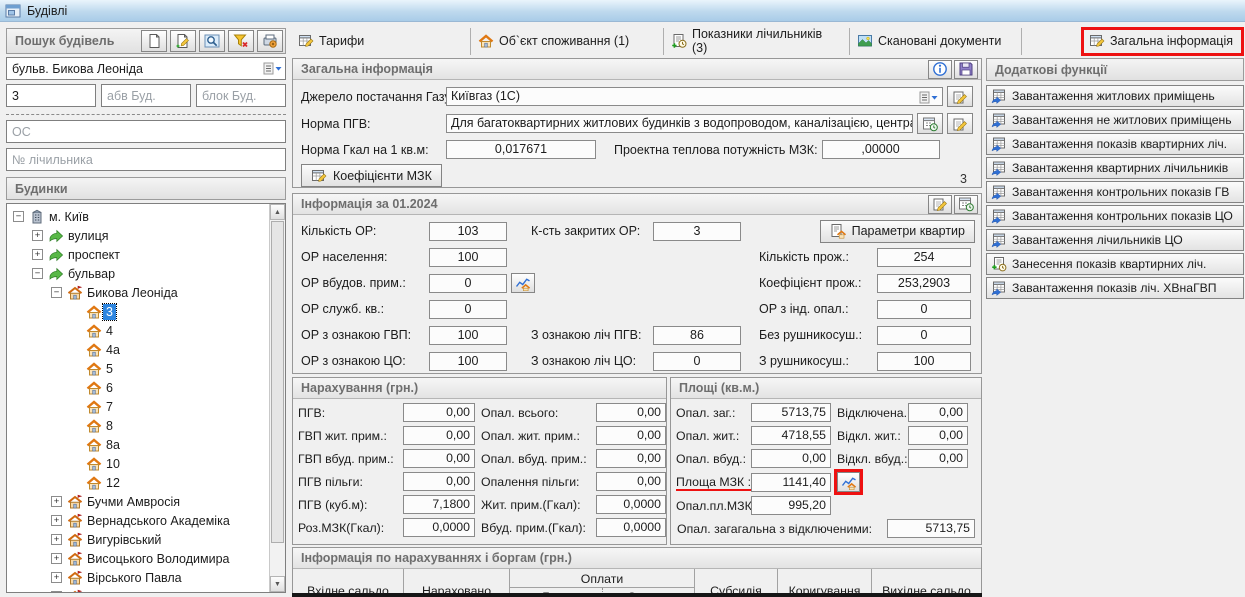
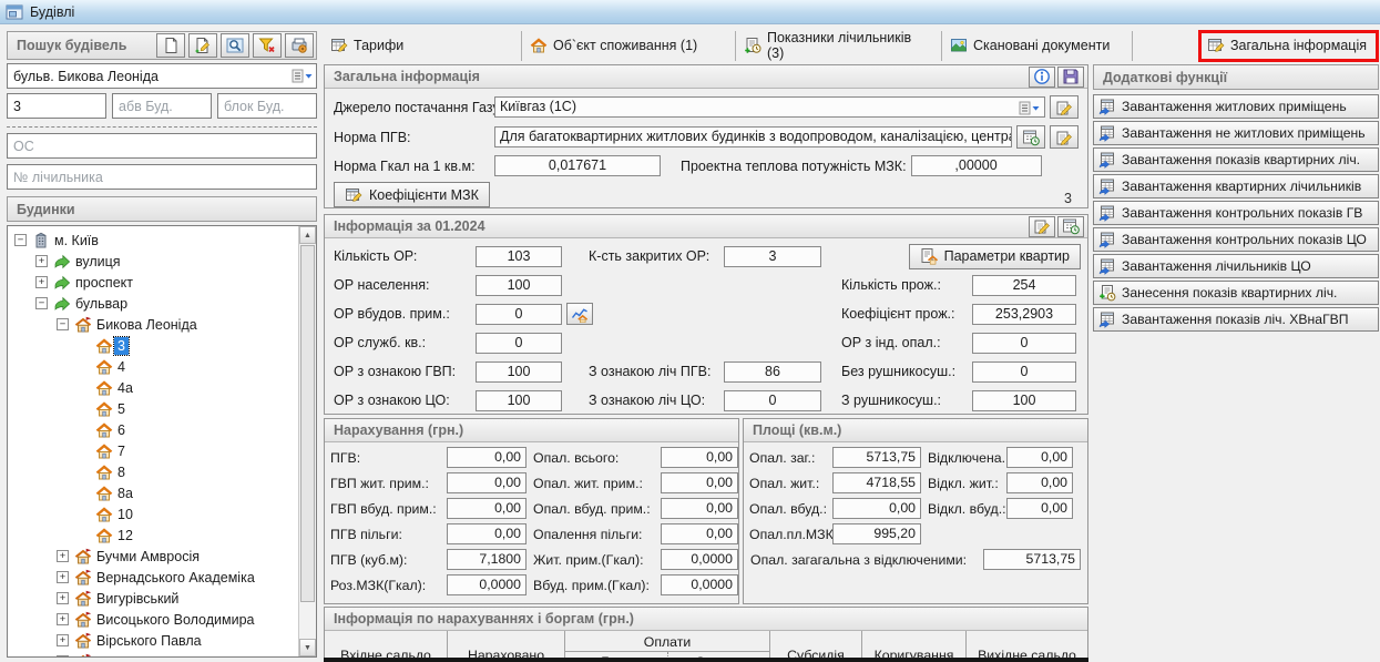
  Будівлі
  Пошук будівель
  бульв. Бикова Леоніда
  3
  абв Буд.
  блок Буд.
  ОС
  № лічильника
  Будинки
  −
  м. Київ
  +
  вулиця
  +
  проспект
  −
  бульвар
  −
  Бикова Леоніда
  3
  4
  4а
  5
  6
  7
  8
  8а
  10
  12
  +
  Бучми Амвросія
  +
  Вернадського Академіка
  +
  Вигурівський
  +
  Висоцького Володимира
  +
  Вірського Павла
  Тарифи
  Об`єкт споживання (1)
  Показники лічильників (3)
  Скановані документи
  Загальна інформація
  Загальна інформація
  Джерело постачання Газ
  Київгаз (1С)
  Норма ПГВ:
  Для багатоквартирних житлових будинків з водопроводом, каналізацією, центр
  Норма Гкал на 1 кв.м:
  0,017671
  Проектна теплова потужність МЗК:
  ,00000
  Коефіцієнти МЗК
  3
  Інформація за 01.2024
  Кількість ОР:
  103
  ОР населення:
  100
  ОР вбудов. прим.:
  0
  ОР служб. кв.:
  0
  ОР з ознакою ГВП:
  100
  ОР з ознакою ЦО:
  100
  К-сть закритих ОР:
  3
  З ознакою ліч ПГВ:
  86
  З ознакою ліч ЦО:
  0
  Параметри квартир
  Кількість прож.:
  254
  Коефіцієнт прож.:
  253,2903
  ОР з інд. опал.:
  0
  Без рушникосуш.:
  0
  З рушникосуш.:
  100
  Нарахування (грн.)
  ПГВ:
  0,00
  Опал. всього:
  0,00
  ГВП жит. прим.:
  0,00
  Опал. жит. прим.:
  0,00
  ГВП вбуд. прим.:
  0,00
  Опал. вбуд. прим.:
  0,00
  ПГВ пільги:
  0,00
  Опалення пільги:
  0,00
  ПГВ (куб.м):
  7,1800
  Жит. прим.(Гкал):
  0,0000
  Роз.МЗК(Гкал):
  0,0000
  Вбуд. прим.(Гкал):
  0,0000
  Площі (кв.м.)
  Опал. заг.:
  5713,75
  Відключена.
  0,00
  Опал. жит.:
  4718,55
  Відкл. жит.:
  0,00
  Опал. вбуд.:
  0,00
  Відкл. вбуд.:
  0,00
- Площа МЗК :
- 1141,40
  Опал.пл.МЗК
  995,20
  Опал. загагальна з відключеними:
  5713,75
  Інформація по нарахуваннях і боргам (грн.)
  Вхідне сальдо
  Нараховано
  Оплати
  Субсидія
  Коригування
  Вихідне сальдо
  Додаткові функції
  Завантаження житлових приміщень
  Завантаження не житлових приміщень
  Завантаження показів квартирних ліч.
  Завантаження квартирних лічильників
  Завантаження контрольних показів ГВ
  Завантаження контрольних показів ЦО
  Завантаження лічильників ЦО
  Занесення показів квартирних ліч.
  Завантаження показів ліч. ХВнаГВП
